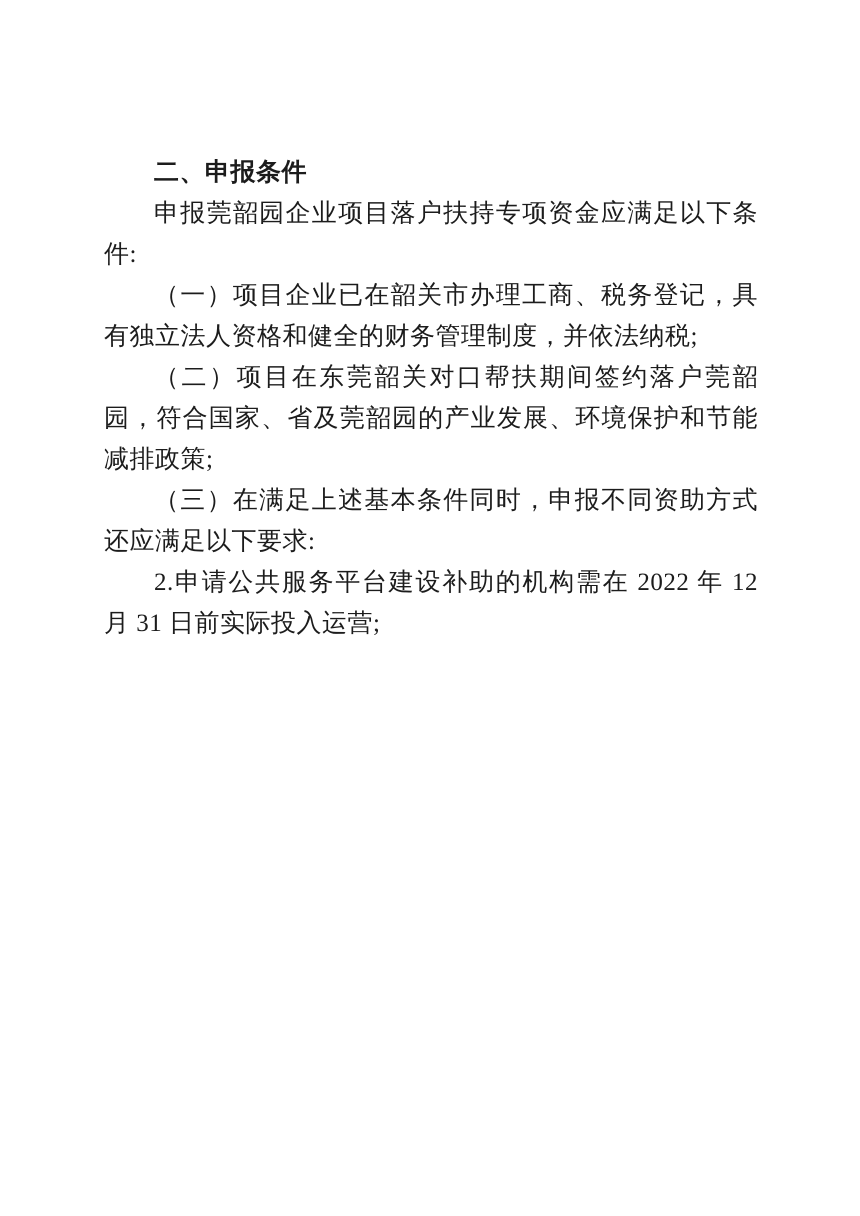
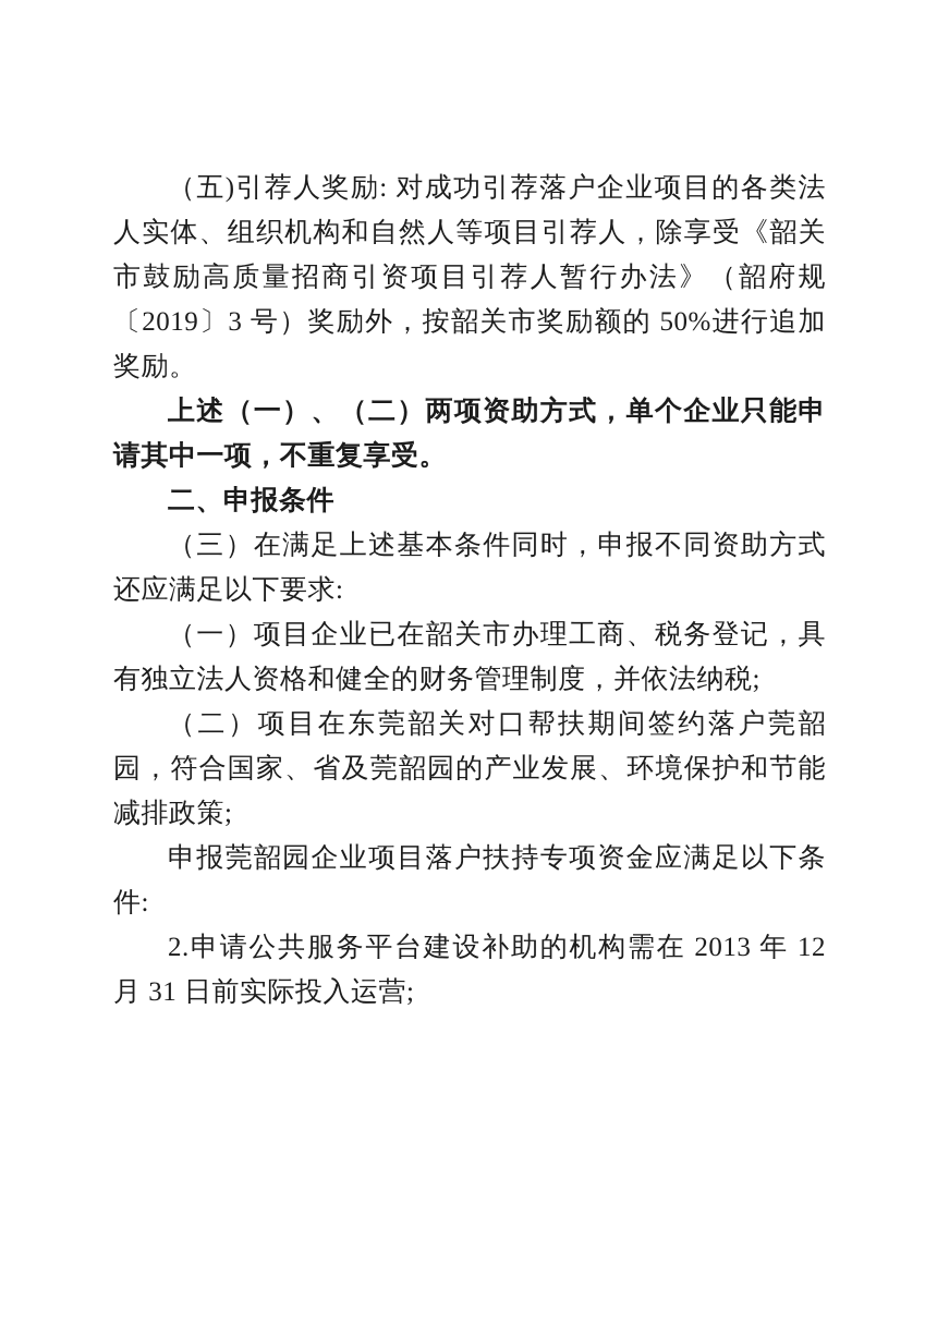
+ （五)引荐人奖励: 对成功引荐落户企业项目的各类法人实体、组织机构和自然人等项目引荐人，除享受《韶关市鼓励高质量招商引资项目引荐人暂行办法》（韶府规〔2019〕3 号）奖励外，按韶关市奖励额的 50%进行追加奖励。
+ 上述（一）、（二）两项资助方式，单个企业只能申请其中一项，不重复享受。
  二、申报条件
- 申报莞韶园企业项目落户扶持专项资金应满足以下条件:
+ （三）在满足上述基本条件同时，申报不同资助方式还应满足以下要求:
  （一）项目企业已在韶关市办理工商、税务登记，具有独立法人资格和健全的财务管理制度，并依法纳税;
  （二）项目在东莞韶关对口帮扶期间签约落户莞韶园，符合国家、省及莞韶园的产业发展、环境保护和节能减排政策;
- （三）在满足上述基本条件同时，申报不同资助方式还应满足以下要求:
+ 申报莞韶园企业项目落户扶持专项资金应满足以下条件:
- 2.申请公共服务平台建设补助的机构需在 2022 年 12 月 31 日前实际投入运营;
+ 2.申请公共服务平台建设补助的机构需在 2013 年 12 月 31 日前实际投入运营;
